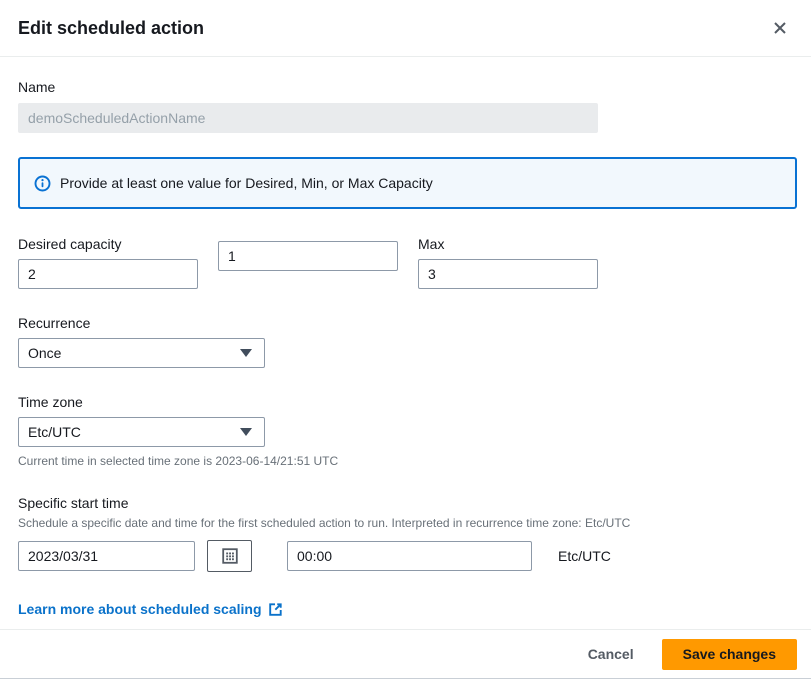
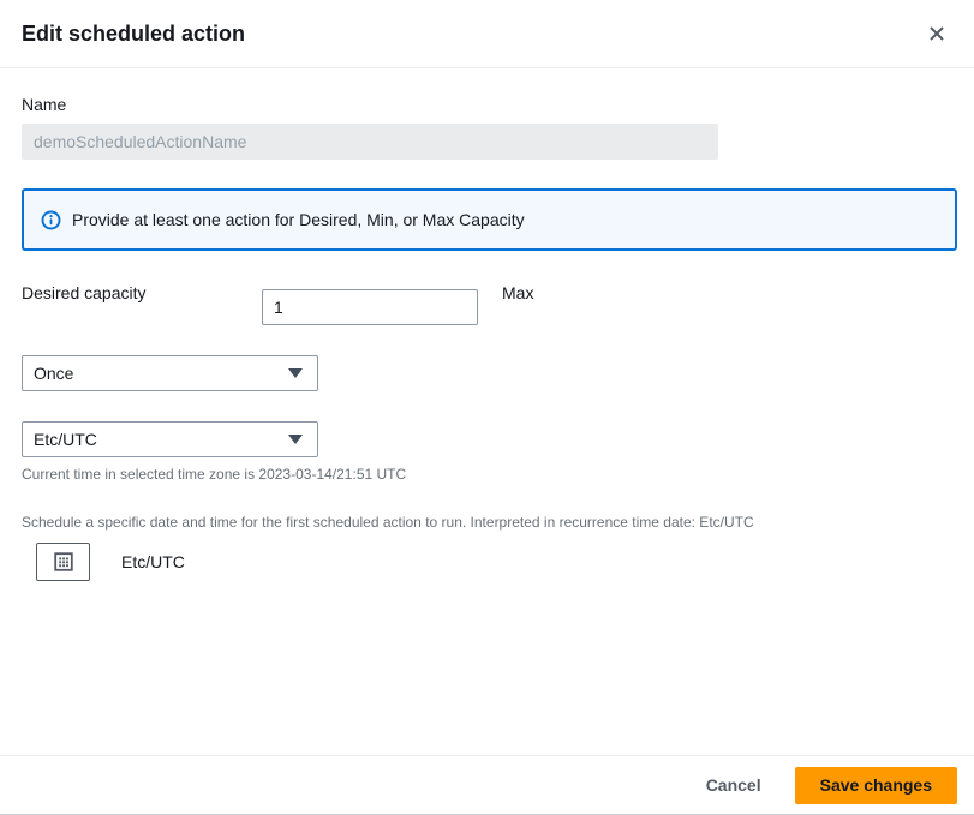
  Edit scheduled action
  Name
  demoScheduledActionName
- Provide at least one value for Desired, Min, or Max Capacity
+ Provide at least one action for Desired, Min, or Max Capacity
  Desired capacity
- 2
  1
  Max
- 3
- Recurrence
  Once
- Time zone
  Etc/UTC
- Current time in selected time zone is 2023-06-14/21:51 UTC
+ Current time in selected time zone is 2023-03-14/21:51 UTC
- Specific start time
- Schedule a specific date and time for the first scheduled action to run. Interpreted in recurrence time zone: Etc/UTC
+ Schedule a specific date and time for the first scheduled action to run. Interpreted in recurrence time date: Etc/UTC
- 2023/03/31
- 00:00
  Etc/UTC
- Learn more about scheduled scaling
  Cancel
  Save changes
